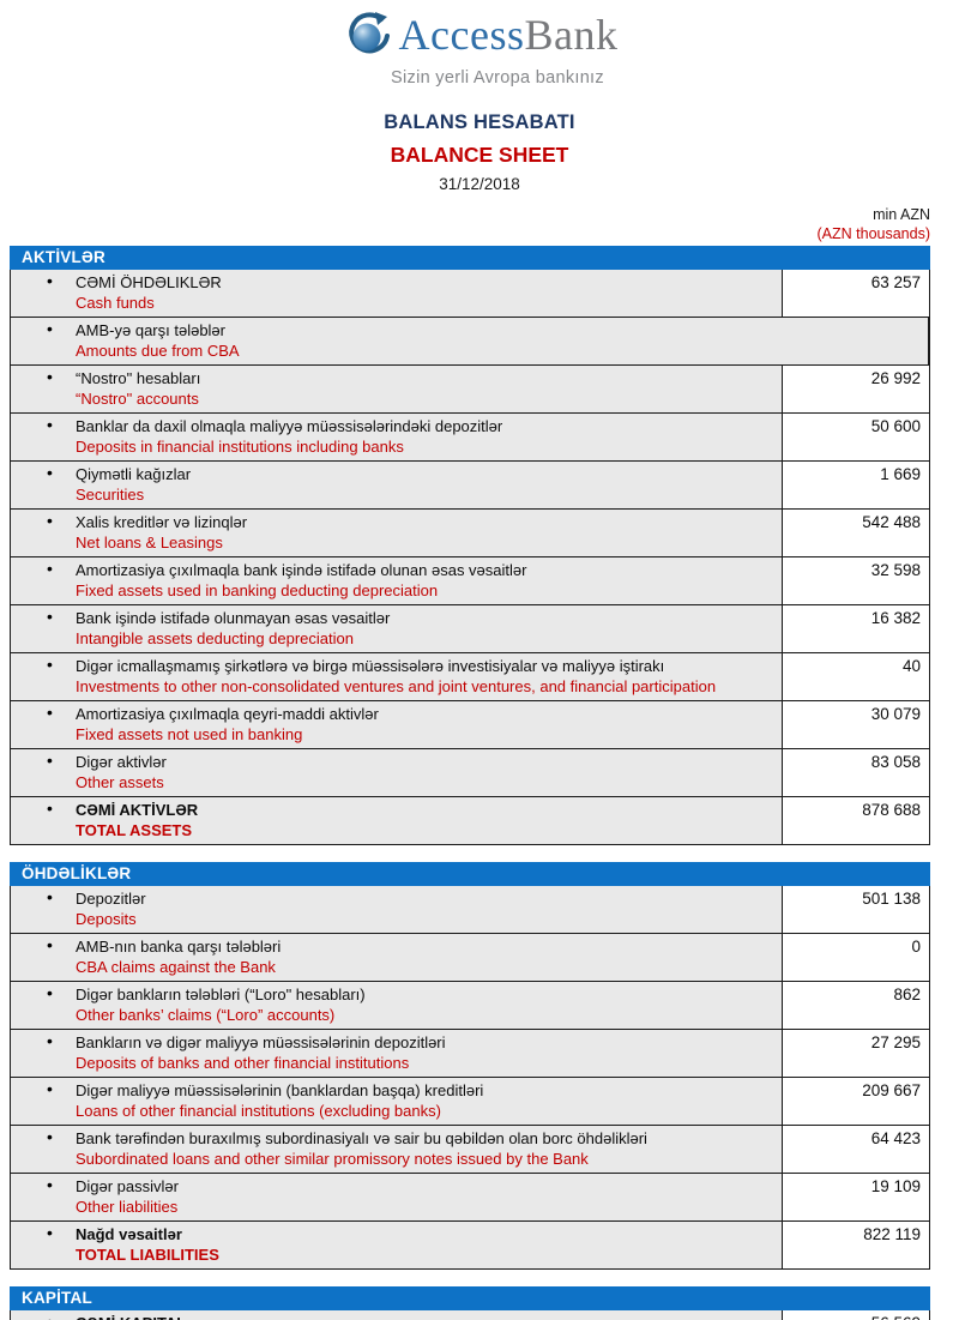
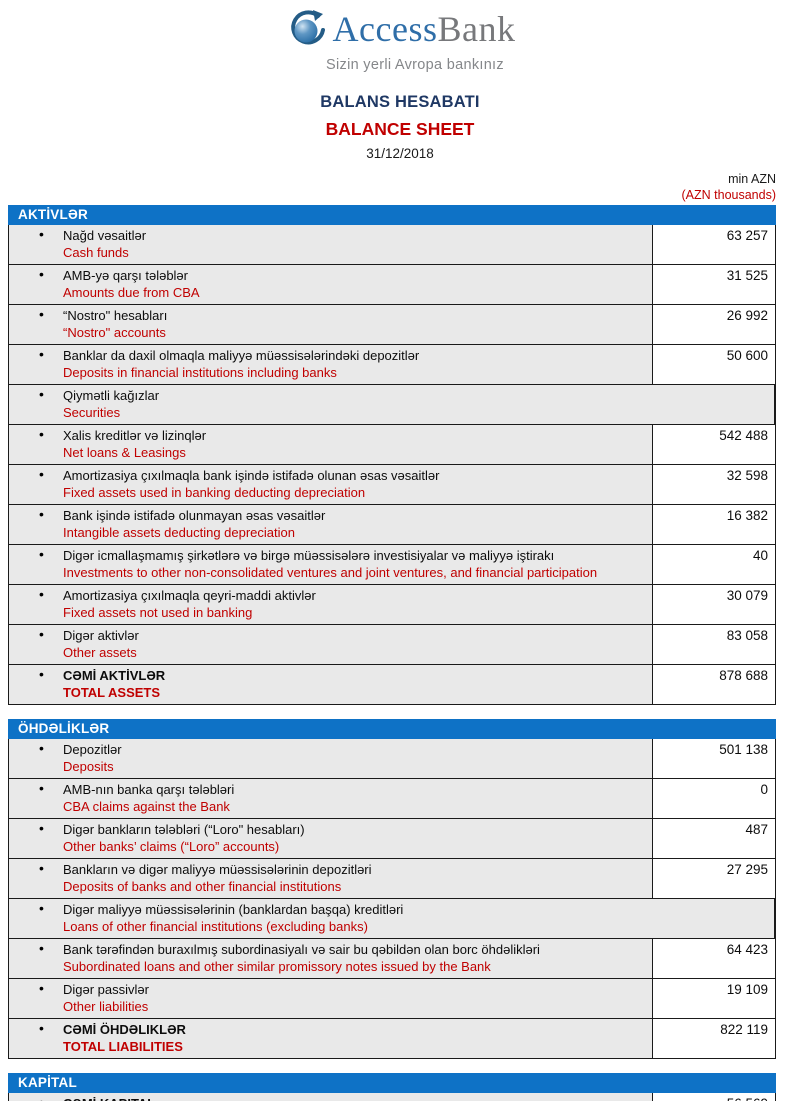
  AccessBank
  Sizin yerli Avropa bankınız
  BALANS HESABATI
  BALANCE SHEET
  31/12/2018
  min AZN
  (AZN thousands)
  AKTİVLƏR
  •
- CƏMİ ÖHDƏLIKLƏR
+ Nağd vəsaitlər
  Cash funds
  63 257
  •
  AMB-yə qarşı tələblər
  Amounts due from CBA
+ 31 525
  •
  “Nostro" hesabları
  “Nostro" accounts
  26 992
  •
  Banklar da daxil olmaqla maliyyə müəssisələrindəki depozitlər
  Deposits in financial institutions including banks
  50 600
  •
  Qiymətli kağızlar
  Securities
- 1 669
  •
  Xalis kreditlər və lizinqlər
  Net loans & Leasings
  542 488
  •
  Amortizasiya çıxılmaqla bank işində istifadə olunan əsas vəsaitlər
  Fixed assets used in banking deducting depreciation
  32 598
  •
  Bank işində istifadə olunmayan əsas vəsaitlər
  Intangible assets deducting depreciation
  16 382
  •
  Digər icmallaşmamış şirkətlərə və birgə müəssisələrə investisiyalar və maliyyə iştirakı
  Investments to other non-consolidated ventures and joint ventures, and financial participation
  40
  •
  Amortizasiya çıxılmaqla qeyri-maddi aktivlər
  Fixed assets not used in banking
  30 079
  •
  Digər aktivlər
  Other assets
  83 058
  •
  CƏMİ AKTİVLƏR
  TOTAL ASSETS
  878 688
  ÖHDƏLİKLƏR
  •
  Depozitlər
  Deposits
  501 138
  •
  AMB-nın banka qarşı tələbləri
  CBA claims against the Bank
  0
  •
  Digər bankların tələbləri (“Loro" hesabları)
  Other banks’ claims (“Loro” accounts)
- 862
+ 487
  •
  Bankların və digər maliyyə müəssisələrinin depozitləri
  Deposits of banks and other financial institutions
  27 295
  •
  Digər maliyyə müəssisələrinin (banklardan başqa) kreditləri
  Loans of other financial institutions (excluding banks)
- 209 667
  •
  Bank tərəfindən buraxılmış subordinasiyalı və sair bu qəbildən olan borc öhdəlikləri
  Subordinated loans and other similar promissory notes issued by the Bank
  64 423
  •
  Digər passivlər
  Other liabilities
  19 109
  •
- Nağd vəsaitlər
+ CƏMİ ÖHDƏLIKLƏR
  TOTAL LIABILITIES
  822 119
  KAPİTAL
